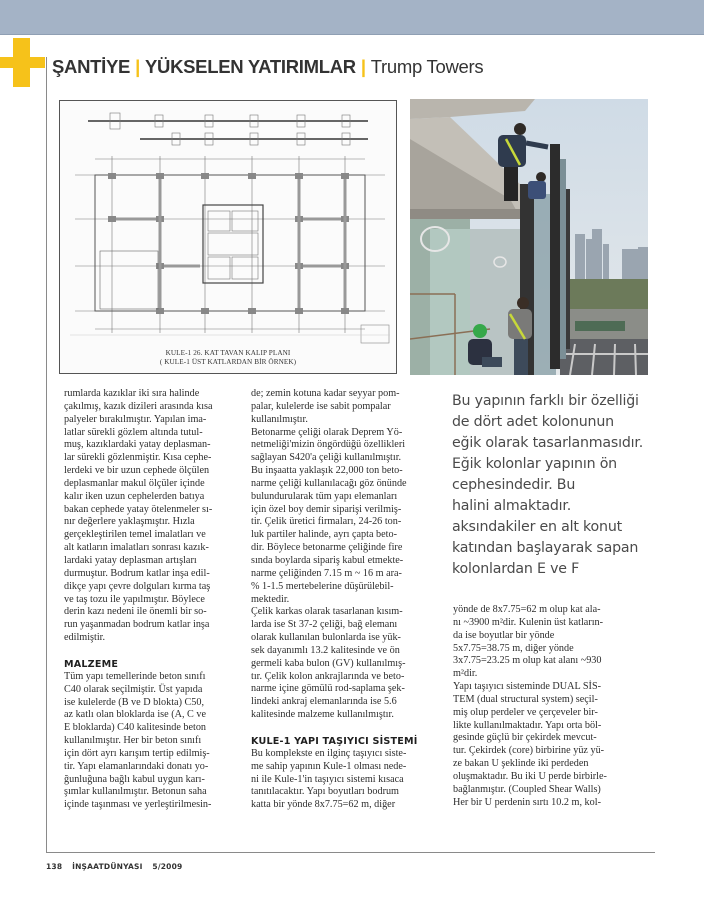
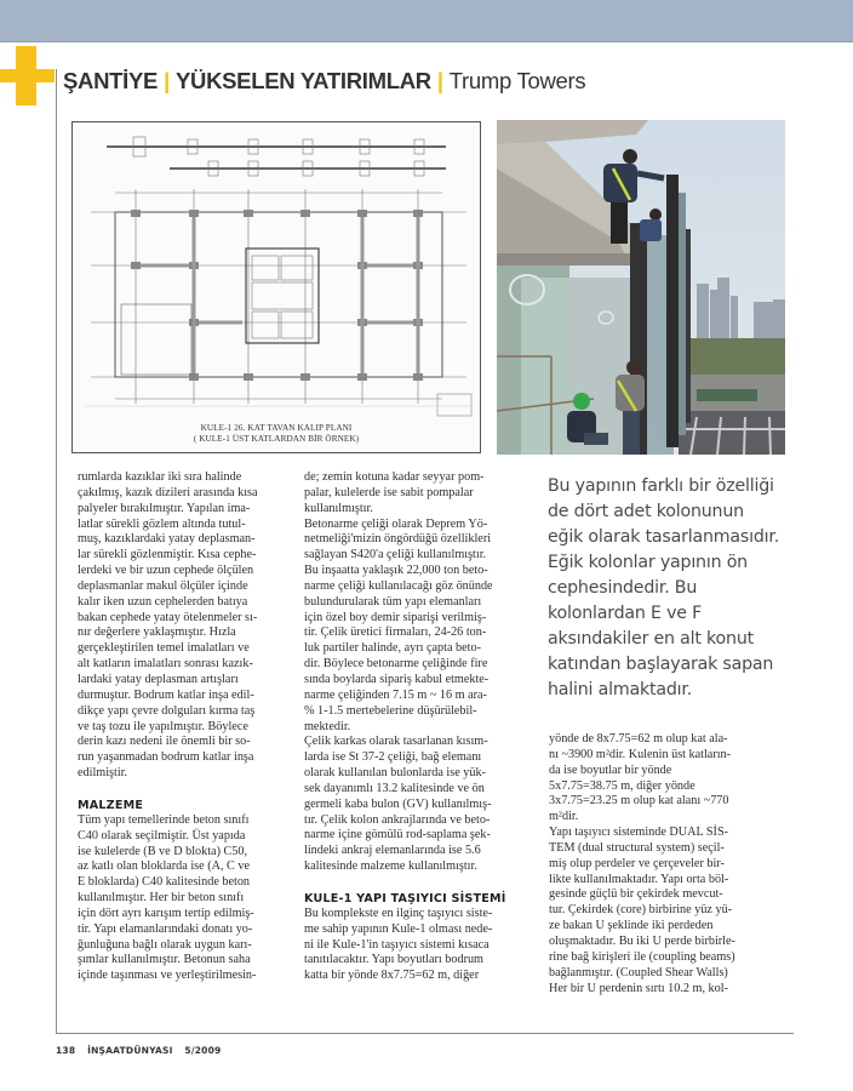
  ŞANTİYE
  |
  YÜKSELEN YATIRIMLAR
  |
  Trump Towers
  KULE-1 26. KAT TAVAN KALIP PLANI
  ( KULE-1 ÜST KATLARDAN BİR ÖRNEK)
  rumlarda kazıklar iki sıra halinde
  çakılmış, kazık dizileri arasında kısa
  palyeler bırakılmıştır. Yapılan ima-
  latlar sürekli gözlem altında tutul-
  muş, kazıklardaki yatay deplasman-
  lar sürekli gözlenmiştir. Kısa cephe-
  lerdeki ve bir uzun cephede ölçülen
  deplasmanlar makul ölçüler içinde
  kalır iken uzun cephelerden batıya
  bakan cephede yatay ötelenmeler sı-
  nır değerlere yaklaşmıştır. Hızla
  gerçekleştirilen temel imalatları ve
  alt katların imalatları sonrası kazık-
  lardaki yatay deplasman artışları
  durmuştur. Bodrum katlar inşa edil-
  dikçe yapı çevre dolguları kırma taş
  ve taş tozu ile yapılmıştır. Böylece
  derin kazı nedeni ile önemli bir so-
  run yaşanmadan bodrum katlar inşa
  edilmiştir.
  MALZEME
  Tüm yapı temellerinde beton sınıfı
  C40 olarak seçilmiştir. Üst yapıda
  ise kulelerde (B ve D blokta) C50,
  az katlı olan bloklarda ise (A, C ve
  E bloklarda) C40 kalitesinde beton
  kullanılmıştır. Her bir beton sınıfı
  için dört ayrı karışım tertip edilmiş-
  tir. Yapı elamanlarındaki donatı yo-
- ğunluğuna bağlı kabul uygun karı-
+ ğunluğuna bağlı olarak uygun karı-
  şımlar kullanılmıştır. Betonun saha
  içinde taşınması ve yerleştirilmesin-
  de; zemin kotuna kadar seyyar pom-
  palar, kulelerde ise sabit pompalar
  kullanılmıştır.
  Betonarme çeliği olarak Deprem Yö-
  netmeliği'mizin öngördüğü özellikleri
  sağlayan S420'a çeliği kullanılmıştır.
  Bu inşaatta yaklaşık 22,000 ton beto-
  narme çeliği kullanılacağı göz önünde
  bulundurularak tüm yapı elemanları
  için özel boy demir siparişi verilmiş-
  tir. Çelik üretici firmaları, 24-26 ton-
  luk partiler halinde, ayrı çapta beto-
  dir. Böylece betonarme çeliğinde fire
  sında boylarda sipariş kabul etmekte-
  narme çeliğinden 7.15 m ~ 16 m ara-
  % 1-1.5 mertebelerine düşürülebil-
  mektedir.
  Çelik karkas olarak tasarlanan kısım-
  larda ise St 37-2 çeliği, bağ elemanı
  olarak kullanılan bulonlarda ise yük-
  sek dayanımlı 13.2 kalitesinde ve ön
  germeli kaba bulon (GV) kullanılmış-
  tır. Çelik kolon ankrajlarında ve beto-
  narme içine gömülü rod-saplama şek-
  lindeki ankraj elemanlarında ise 5.6
  kalitesinde malzeme kullanılmıştır.
  KULE-1 YAPI TAŞIYICI SİSTEMİ
  Bu komplekste en ilginç taşıyıcı siste-
  me sahip yapının Kule-1 olması nede-
  ni ile Kule-1'in taşıyıcı sistemi kısaca
  tanıtılacaktır. Yapı boyutları bodrum
  katta bir yönde 8x7.75=62 m, diğer
  Bu yapının farklı bir özelliği
  de dört adet kolonunun
  eğik olarak tasarlanmasıdır.
  Eğik kolonlar yapının ön
  cephesindedir. Bu
- halini almaktadır.
+ kolonlardan E ve F
  aksındakiler en alt konut
  katından başlayarak sapan
- kolonlardan E ve F
+ halini almaktadır.
  yönde de 8x7.75=62 m olup kat ala-
  nı ~3900 m²dir. Kulenin üst katların-
  da ise boyutlar bir yönde
  5x7.75=38.75 m, diğer yönde
- 3x7.75=23.25 m olup kat alanı ~930
+ 3x7.75=23.25 m olup kat alanı ~770
  m²dir.
  Yapı taşıyıcı sisteminde DUAL SİS-
  TEM (dual structural system) seçil-
  miş olup perdeler ve çerçeveler bir-
  likte kullanılmaktadır. Yapı orta böl-
  gesinde güçlü bir çekirdek mevcut-
  tur. Çekirdek (core) birbirine yüz yü-
  ze bakan U şeklinde iki perdeden
  oluşmaktadır. Bu iki U perde birbirle-
+ rine bağ kirişleri ile (coupling beams)
  bağlanmıştır. (Coupled Shear Walls)
  Her bir U perdenin sırtı 10.2 m, kol-
  138 İNŞAATDÜNYASI 5/2009
